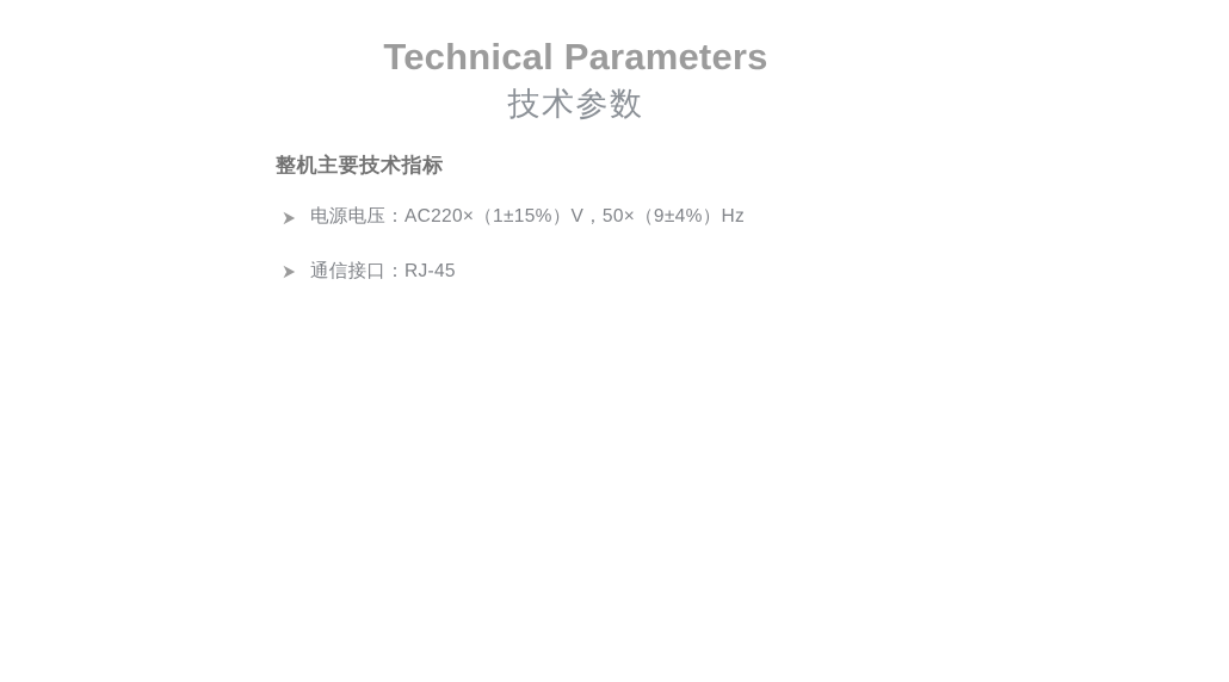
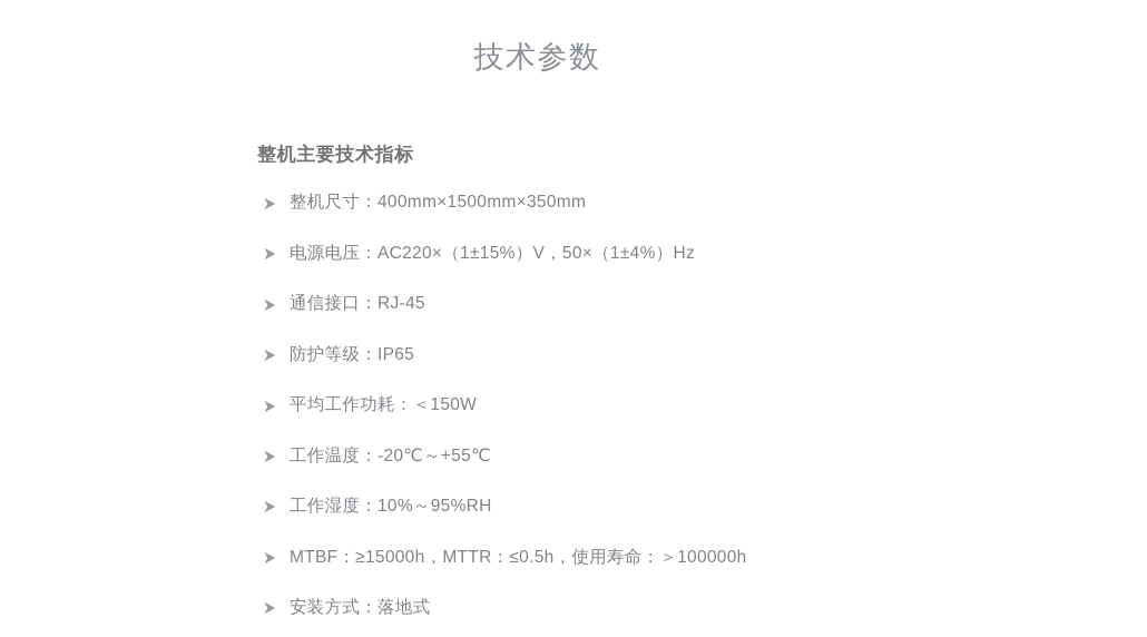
- Technical Parameters
  技术参数
  整机主要技术指标
+ 整机尺寸：400mm×1500mm×350mm
- 电源电压：AC220×（1±15%）V，50×（9±4%）Hz
+ 电源电压：AC220×（1±15%）V，50×（1±4%）Hz
  通信接口：RJ-45
+ 防护等级：IP65
+ 平均工作功耗：＜150W
+ 工作温度：-20℃～+55℃
+ 工作湿度：10%～95%RH
+ MTBF：≥15000h，MTTR：≤0.5h，使用寿命：＞100000h
+ 安装方式：落地式
